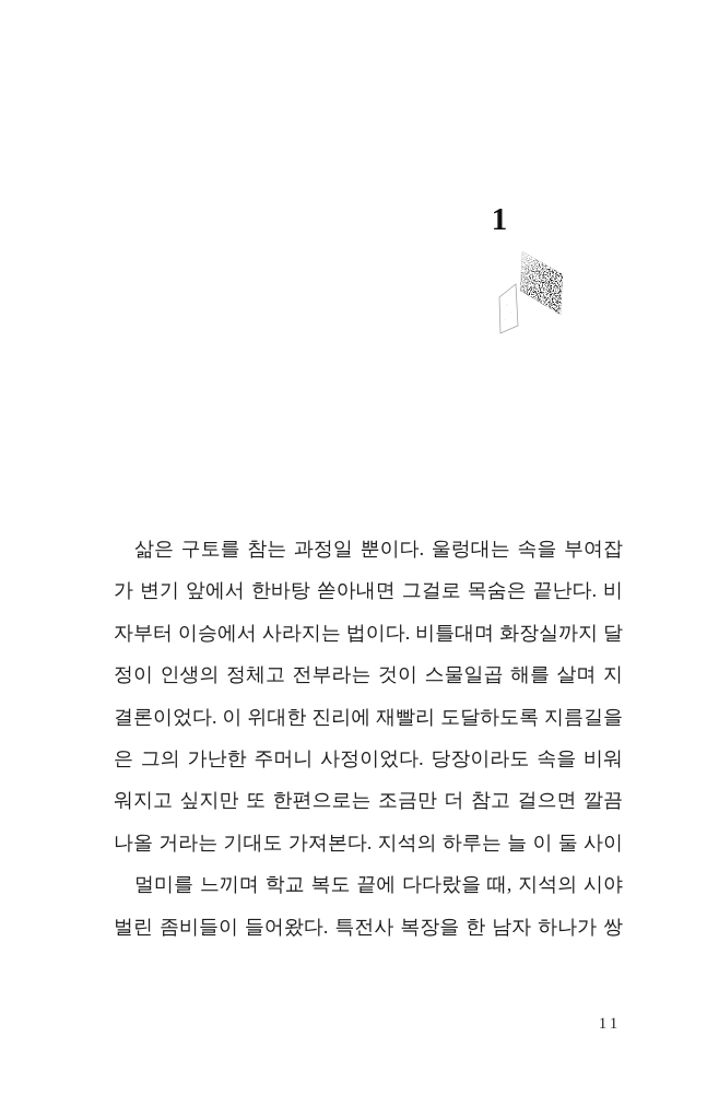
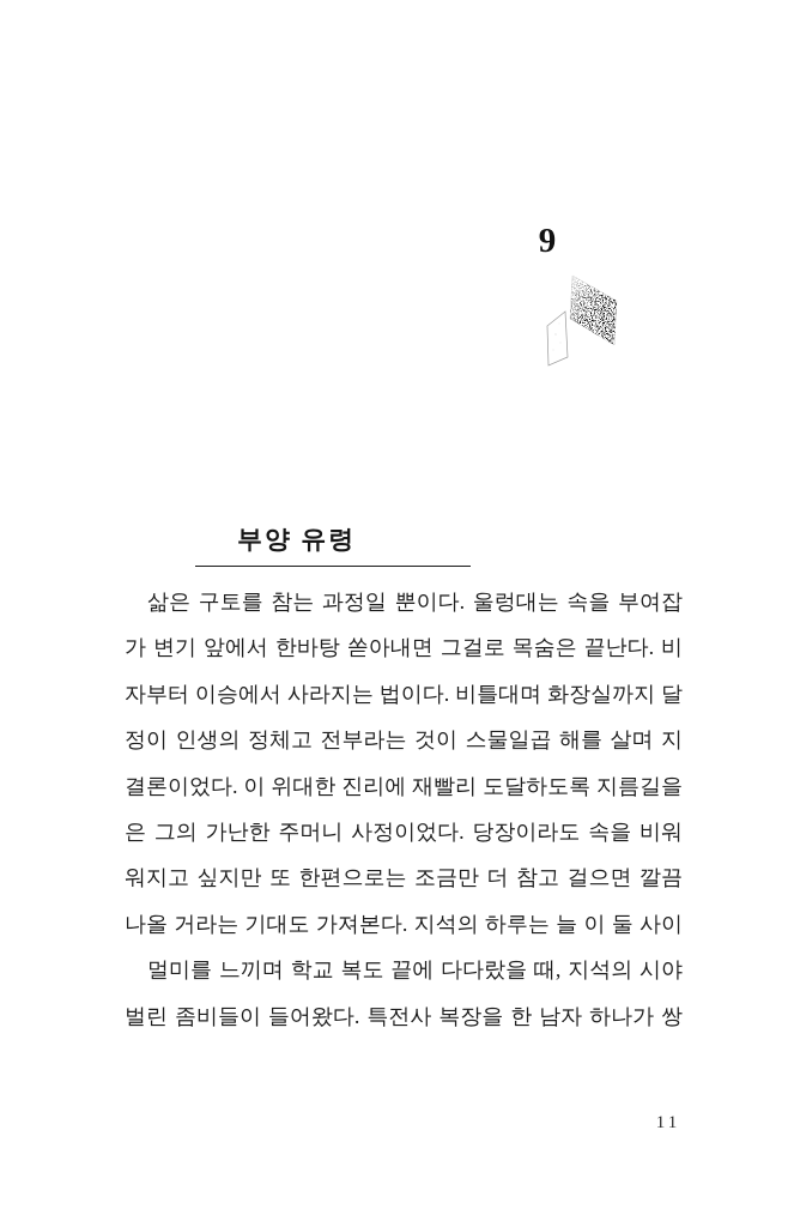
- 1
+ 9
+ 부양 유령
  삶은 구토를 참는 과정일 뿐이다. 울렁대는 속을 부여잡
  가 변기 앞에서 한바탕 쏟아내면 그걸로 목숨은 끝난다. 비
  자부터 이승에서 사라지는 법이다. 비틀대며 화장실까지 달
  정이 인생의 정체고 전부라는 것이 스물일곱 해를 살며 지
  결론이었다. 이 위대한 진리에 재빨리 도달하도록 지름길을
  은 그의 가난한 주머니 사정이었다. 당장이라도 속을 비워
  워지고 싶지만 또 한편으로는 조금만 더 참고 걸으면 깔끔
  나올 거라는 기대도 가져본다. 지석의 하루는 늘 이 둘 사이
  멀미를 느끼며 학교 복도 끝에 다다랐을 때, 지석의 시야
  벌린 좀비들이 들어왔다. 특전사 복장을 한 남자 하나가 쌍
  11
